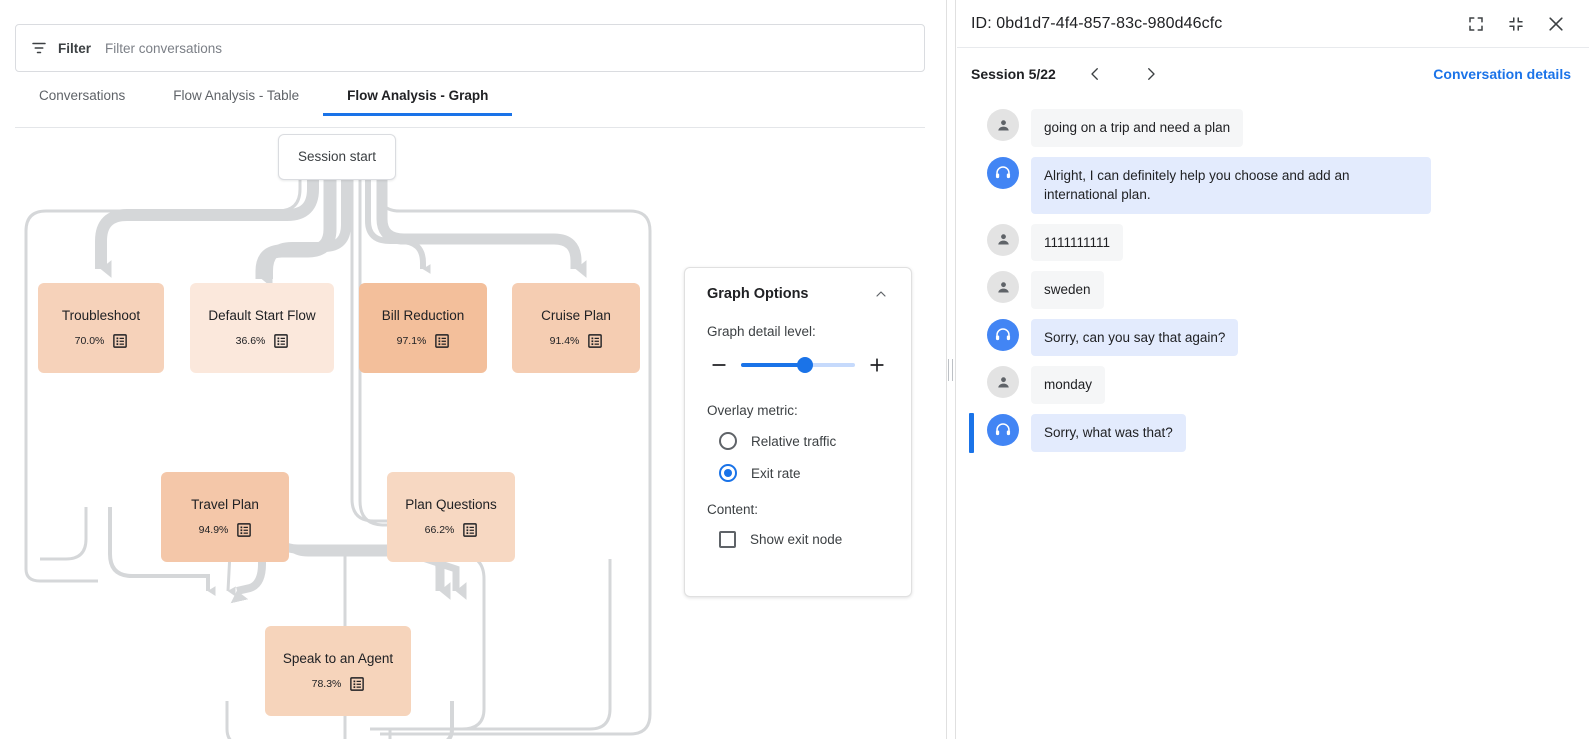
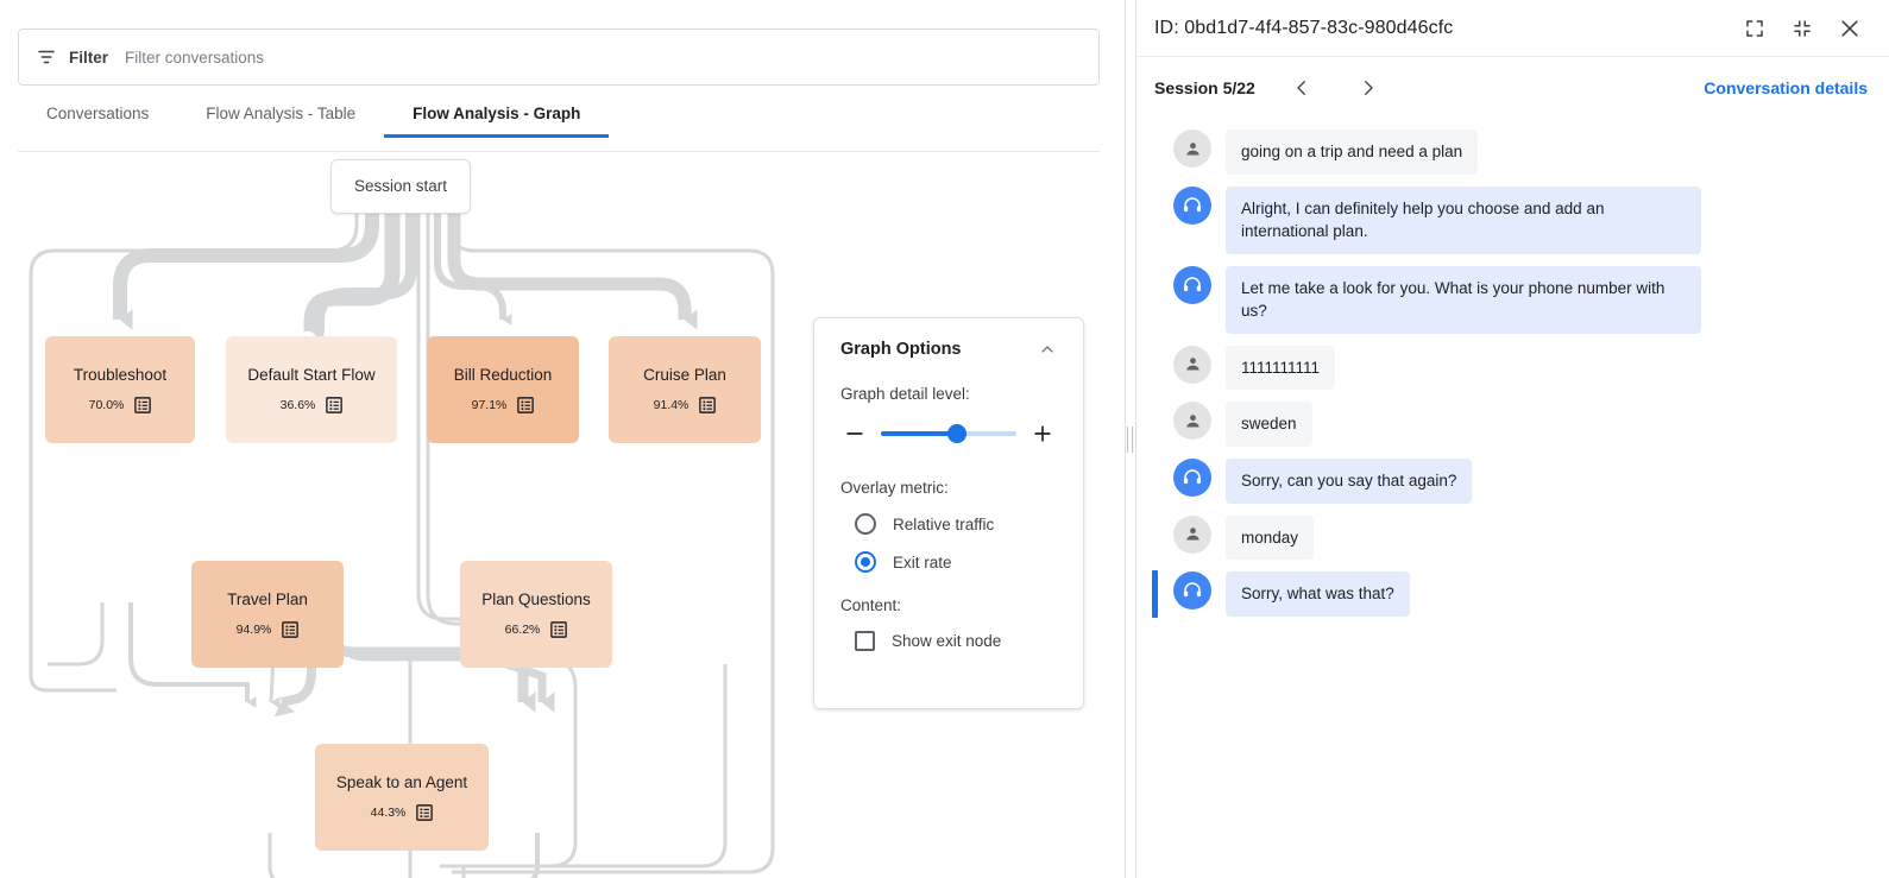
  Filter
  Filter conversations
  Conversations
  Flow Analysis - Table
  Flow Analysis - Graph
  Session start
  Troubleshoot
  70.0%
  Default Start Flow
  36.6%
  Bill Reduction
  97.1%
  Cruise Plan
  91.4%
  Travel Plan
  94.9%
  Plan Questions
  66.2%
  Speak to an Agent
- 78.3%
+ 44.3%
  Graph Options
  Graph detail level:
  Overlay metric:
  Relative traffic
  Exit rate
  Content:
  Show exit node
  ID: 0bd1d7-4f4-857-83c-980d46cfc
  Session 5/22
  Conversation details
  going on a trip and need a plan
  Alright, I can definitely help you choose and add an international plan.
+ Let me take a look for you. What is your phone number with us?
  1111111111
  sweden
  Sorry, can you say that again?
  monday
  Sorry, what was that?
